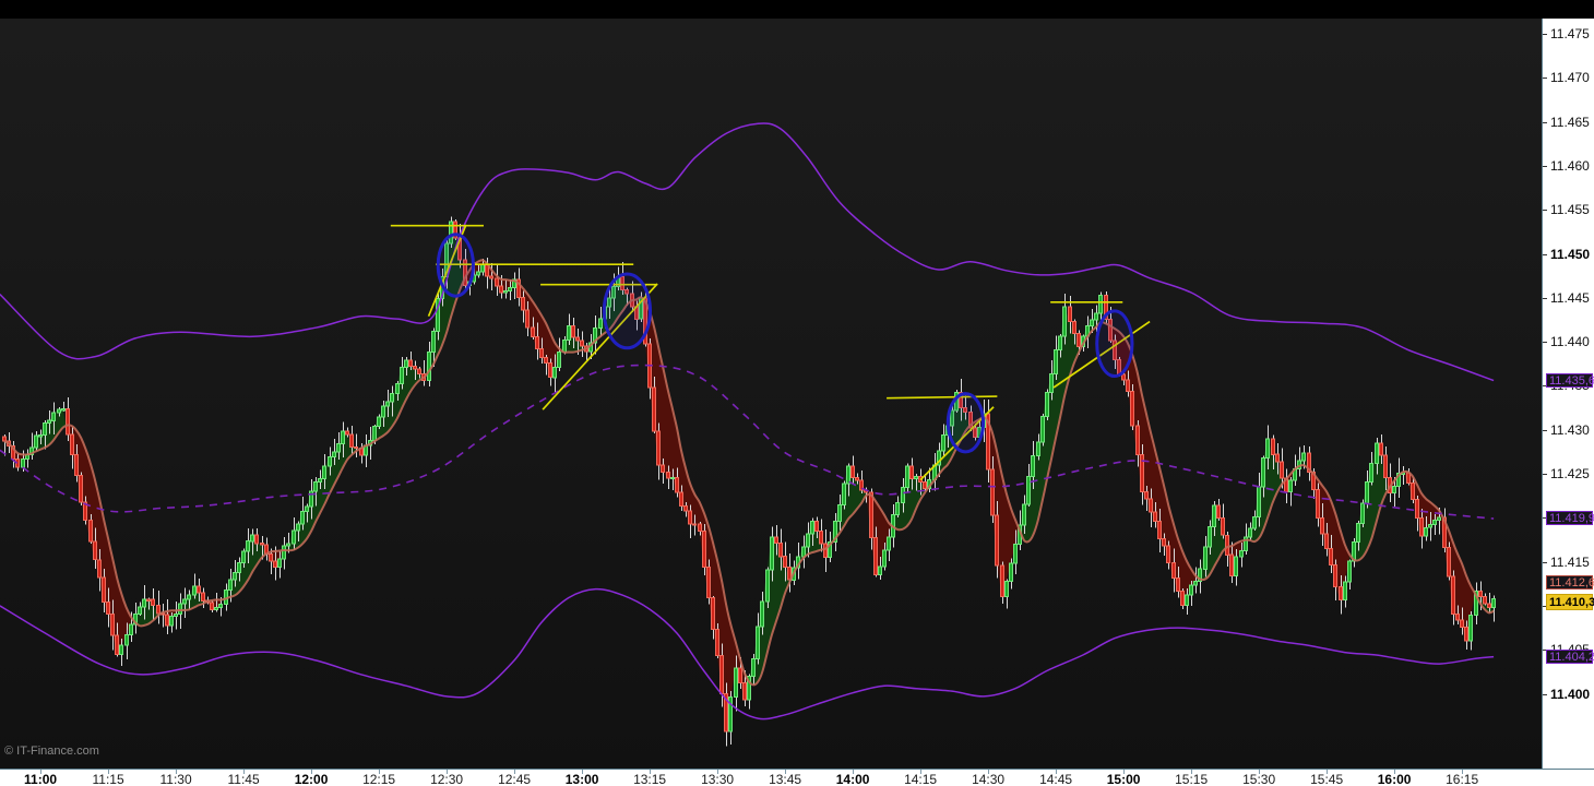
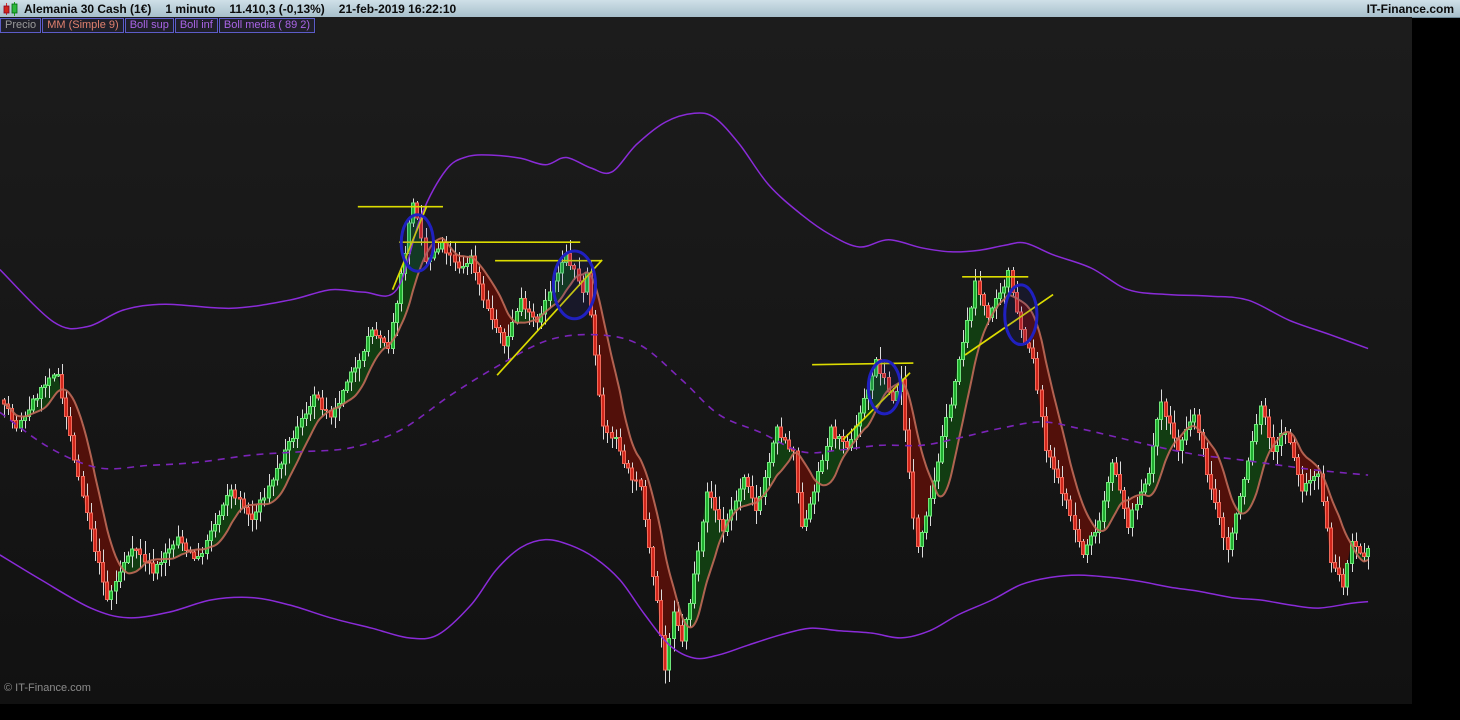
+ Alemania 30 Cash (1€)
+ 1 minuto
+ 11.410,3 (-0,13%)
+ 21-feb-2019 16:22:10
+ IT-Finance.com
+ Precio
+ MM (Simple 9)
+ Boll sup
+ Boll inf
+ Boll media ( 89 2)
  © IT-Finance.com
- 11.475
- 11.470
- 11.465
- 11.460
- 11.455
- 11.450
- 11.445
- 11.440
- 11.430
- 11.425
- 11.415
- 11.400
- 11.435,6
- 11.419,9
- 11.412,6
- 11.410,3
- 11.404,2
- 11:00
- 11:15
- 11:30
- 11:45
- 12:00
- 12:15
- 12:30
- 12:45
- 13:00
- 13:15
- 13:30
- 13:45
- 14:00
- 14:15
- 14:30
- 14:45
- 15:00
- 15:15
- 15:30
- 15:45
- 16:00
- 16:15
